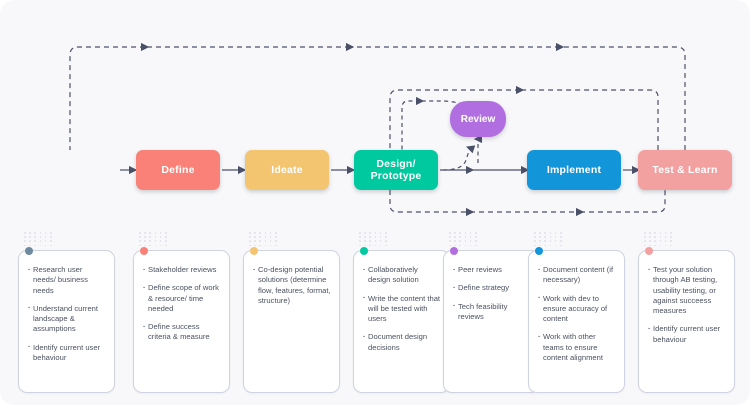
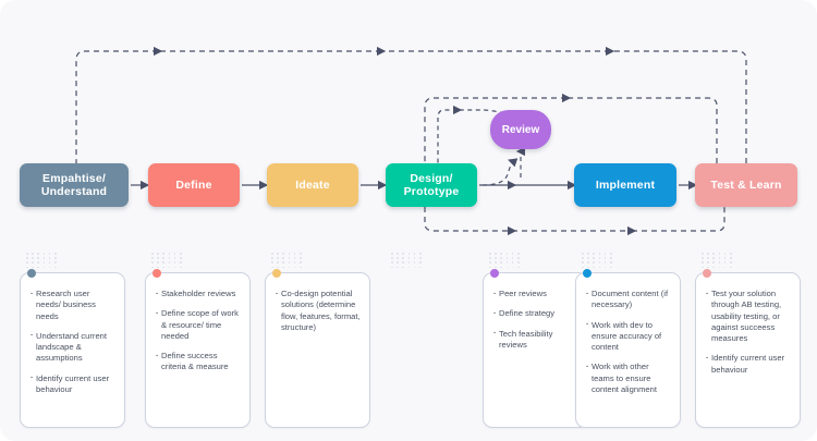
+ Empahtise/
+ Understand
  Define
  Ideate
  Design/
  Prototype
  Implement
  Test & Learn
  Review
  Research user needs/ business needs
  Understand current landscape & assumptions
  Identify current user behaviour
  Stakeholder reviews
  Define scope of work & resource/ time needed
  Define success criteria & measure
  Co-design potential solutions (determine flow, features, format, structure)
- Collaboratively design solution
- Write the content that will be tested with users
- Document design decisions
  Peer reviews
  Define strategy
  Tech feasibility reviews
  Document content (if necessary)
  Work with dev to ensure accuracy of content
  Work with other teams to ensure content alignment
  Test your solution through AB testing, usability testing, or against succeess measures
  Identify current user behaviour
